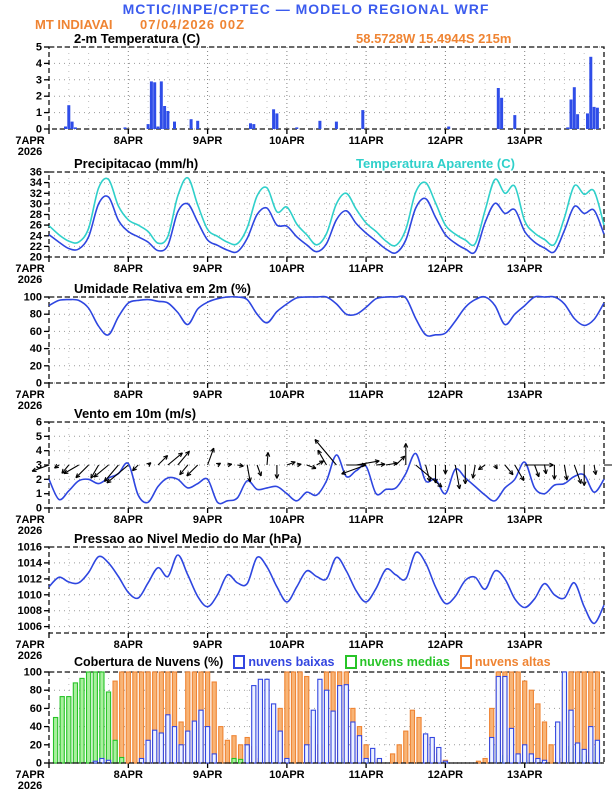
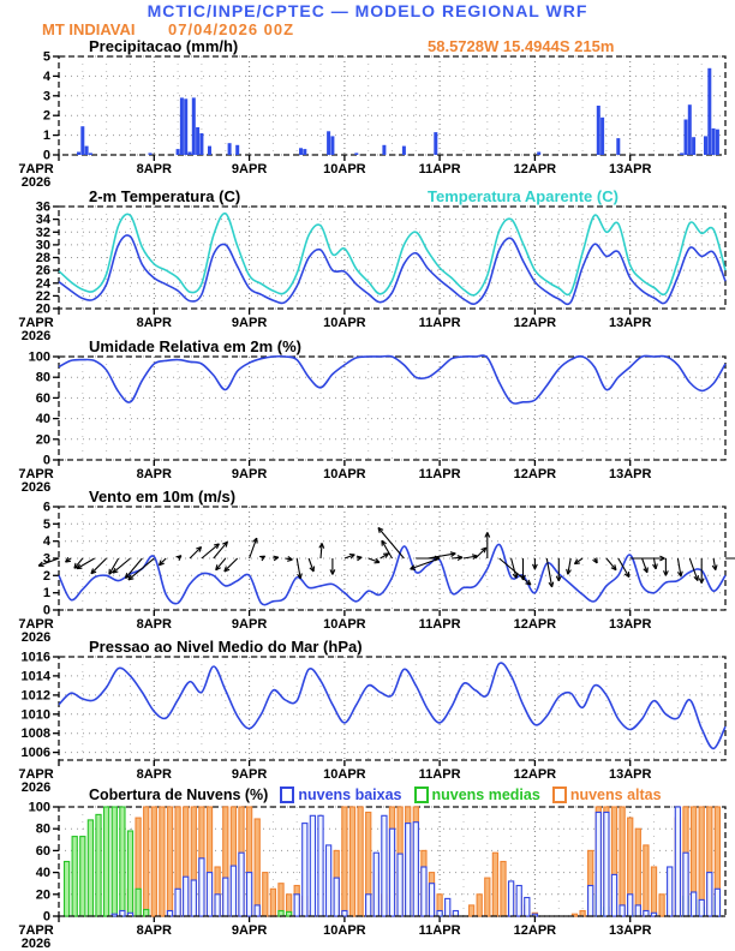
  MCTIC/INPE/CPTEC — MODELO REGIONAL WRF
  MT INDIAVAI
  07/04/2026 00Z
- 2-m Temperatura (C)
+ Precipitacao (mm/h)
  58.5728W 15.4944S 215m
- Precipitacao (mm/h)
+ 2-m Temperatura (C)
  Temperatura Aparente (C)
  Umidade Relativa em 2m (%)
  Vento em 10m (m/s)
  Pressao ao Nivel Medio do Mar (hPa)
  Cobertura de Nuvens (%)
  nuvens baixas
  nuvens medias
  nuvens altas
  0
  1
  2
  3
  4
  5
  7APR
  2026
  8APR
  9APR
  10APR
  11APR
  12APR
  13APR
  20
  22
  24
  26
  28
  30
  32
  34
  36
  7APR
  2026
  8APR
  9APR
  10APR
  11APR
  12APR
  13APR
  0
  20
  40
  60
  80
  100
  7APR
  2026
  8APR
  9APR
  10APR
  11APR
  12APR
  13APR
  0
  1
  2
  3
  4
  5
  6
  7APR
  2026
  8APR
  9APR
  10APR
  11APR
  12APR
  13APR
  1006
  1008
  1010
  1012
  1014
  1016
  7APR
  2026
  8APR
  9APR
  10APR
  11APR
  12APR
  13APR
  0
  20
  40
  60
  80
  100
  7APR
  2026
  8APR
  9APR
  10APR
  11APR
  12APR
  13APR
